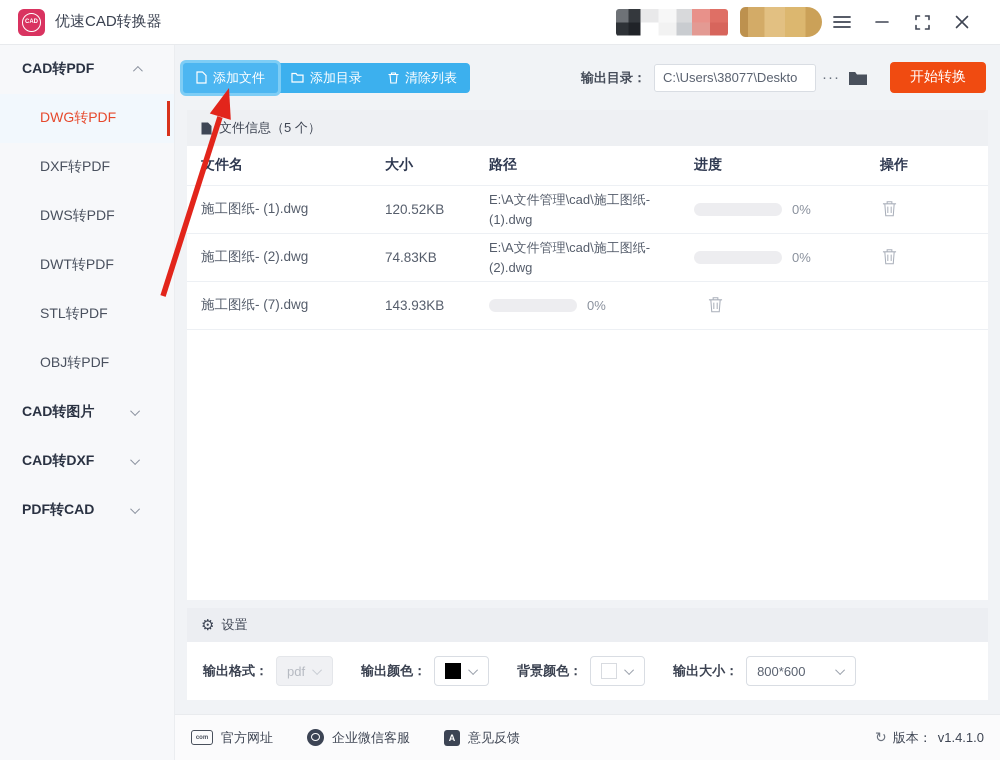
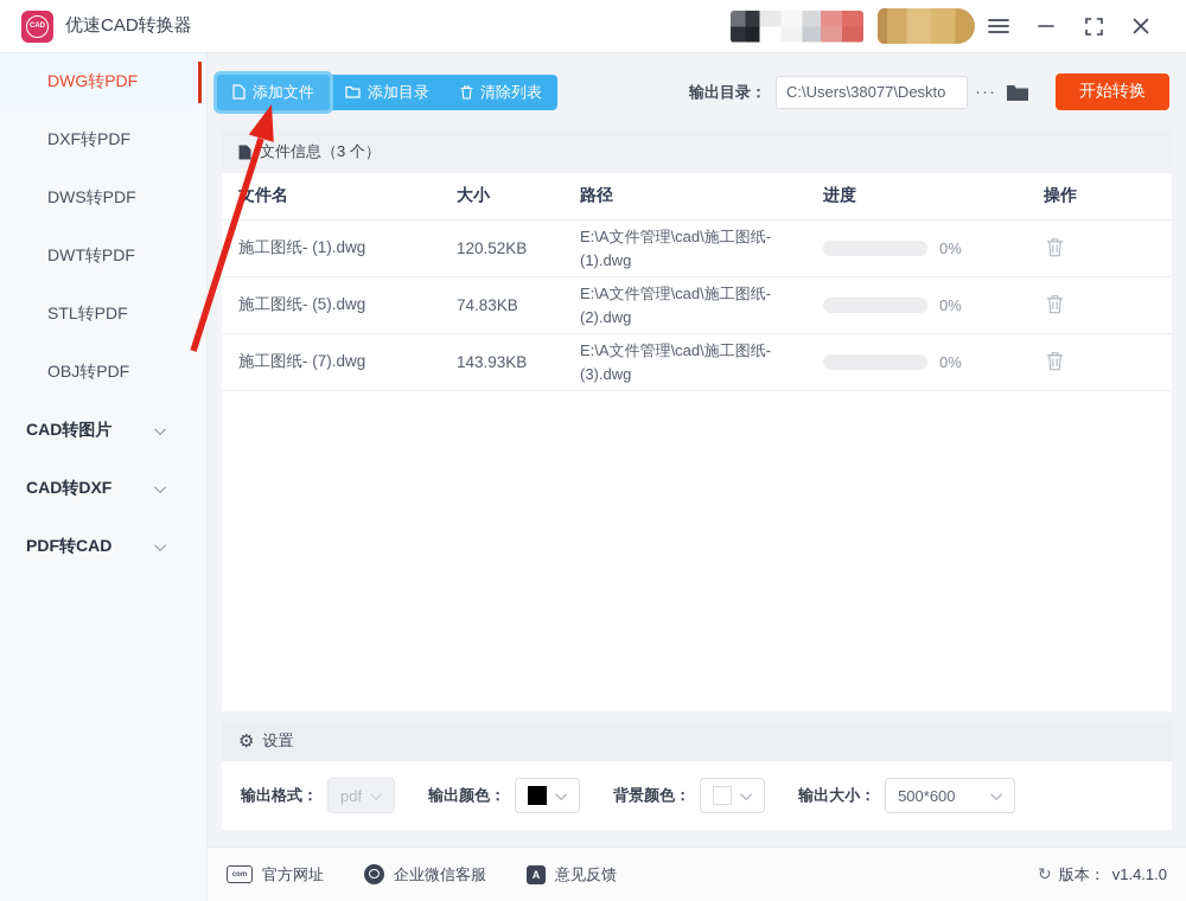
  优速CAD转换器
- CAD转PDF
  DWG转PDF
  DXF转PDF
  DWS转PDF
  DWT转PDF
  STL转PDF
  OBJ转PDF
  CAD转图片
  CAD转DXF
  PDF转CAD
  添加文件
  添加目录
  清除列表
  输出目录：
  C:\Users\38077\Deskto
  ···
  开始转换
- 文件信息（5 个）
+ 文件信息（3 个）
  文件名
  大小
  路径
  进度
  操作
  施工图纸- (1).dwg
  120.52KB
  E:\A文件管理\cad\施工图纸- (1).dwg
  0%
- 施工图纸- (2).dwg
+ 施工图纸- (5).dwg
  74.83KB
  E:\A文件管理\cad\施工图纸- (2).dwg
  0%
  施工图纸- (7).dwg
  143.93KB
+ E:\A文件管理\cad\施工图纸- (3).dwg
  0%
  ⚙
  设置
  输出格式：
  pdf
  输出颜色：
  背景颜色：
  输出大小：
- 800*600
+ 500*600
  官方网址
  企业微信客服
  A
  意见反馈
  ↻
  版本：
  v1.4.1.0
